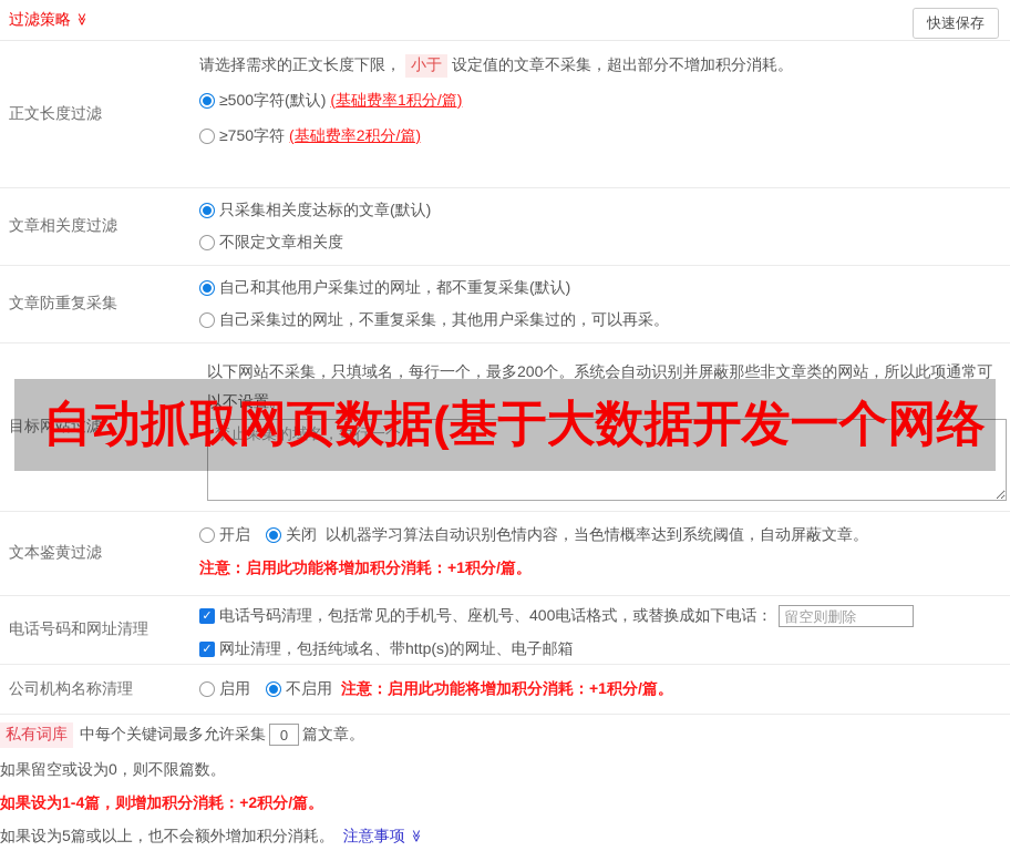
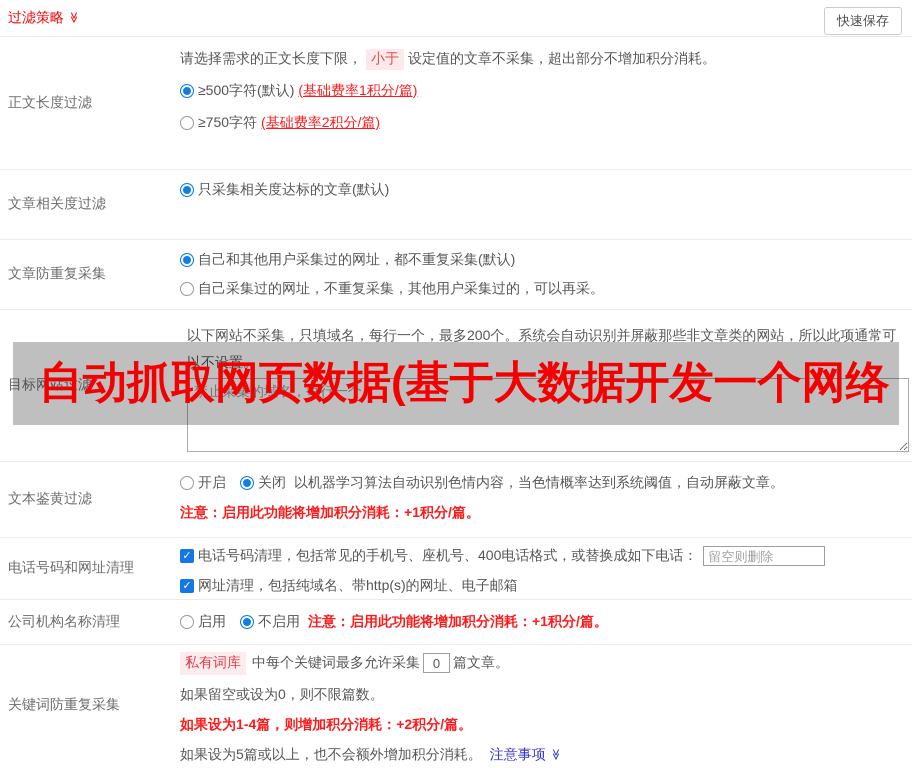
  快速保存
  正文长度过滤
  请选择需求的正文长度下限，
  小于
  设定值的文章不采集，超出部分不增加积分消耗。
  ≥500字符(默认)
  (基础费率1积分/篇)
  ≥750字符
  (基础费率2积分/篇)
  文章相关度过滤
  只采集相关度达标的文章(默认)
- 不限定文章相关度
  文章防重复采集
  自己和其他用户采集过的网址，都不重复采集(默认)
  自己采集过的网址，不重复采集，其他用户采集过的，可以再采。
  目标网站过滤
  以下网站不采集，只填域名，每行一个，最多200个。系统会自动识别并屏蔽那些非文章类的网站，所以此项通常可以不设置。
  禁止采集的域名，每行一个
  文本鉴黄过滤
  开启
  关闭
  以机器学习算法自动识别色情内容，当色情概率达到系统阈值，自动屏蔽文章。
  注意：启用此功能将增加积分消耗：+1积分/篇。
  电话号码和网址清理
  ✓
  电话号码清理，包括常见的手机号、座机号、400电话格式，或替换成如下电话：
  留空则删除
  ✓
  网址清理，包括纯域名、带http(s)的网址、电子邮箱
  公司机构名称清理
  启用
  不启用
  注意：启用此功能将增加积分消耗：+1积分/篇。
+ 关键词防重复采集
  私有词库
  中每个关键词最多允许采集
  0
  篇文章。
  如果留空或设为0，则不限篇数。
  如果设为1-4篇，则增加积分消耗：+2积分/篇。
  如果设为5篇或以上，也不会额外增加积分消耗。
  自动抓取网页数据(基于大数据开发一个网络
